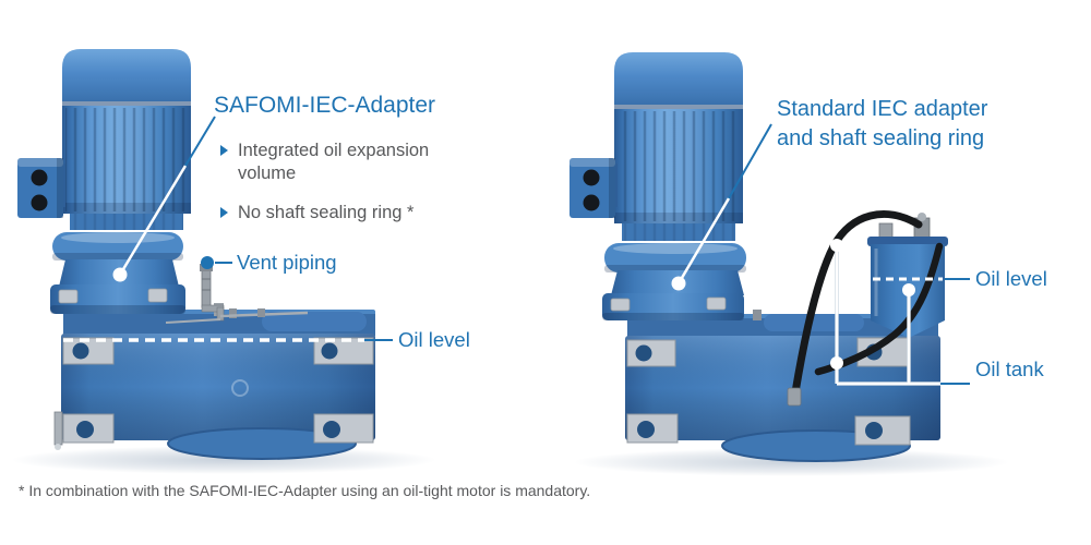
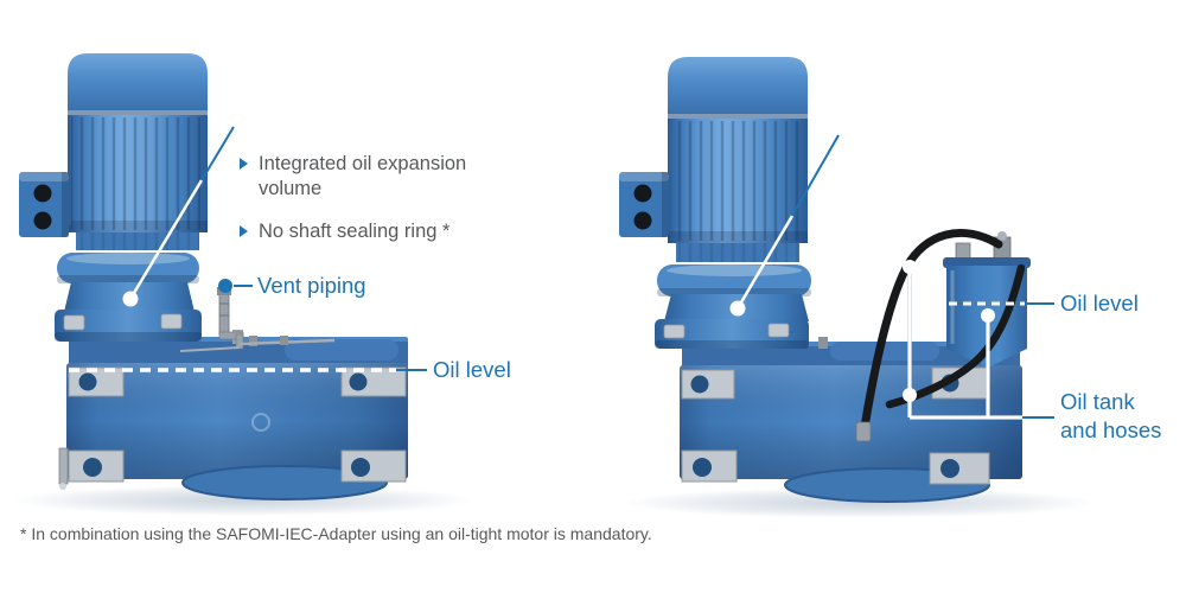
- SAFOMI-IEC-Adapter
  Integrated oil expansion volume
  No shaft sealing ring *
  Vent piping
  Oil level
- Standard IEC adapter
- and shaft sealing ring
  Oil level
  Oil tank
+ and hoses
- * In combination with the SAFOMI-IEC-Adapter using an oil-tight motor is mandatory.
+ * In combination using the SAFOMI-IEC-Adapter using an oil-tight motor is mandatory.
